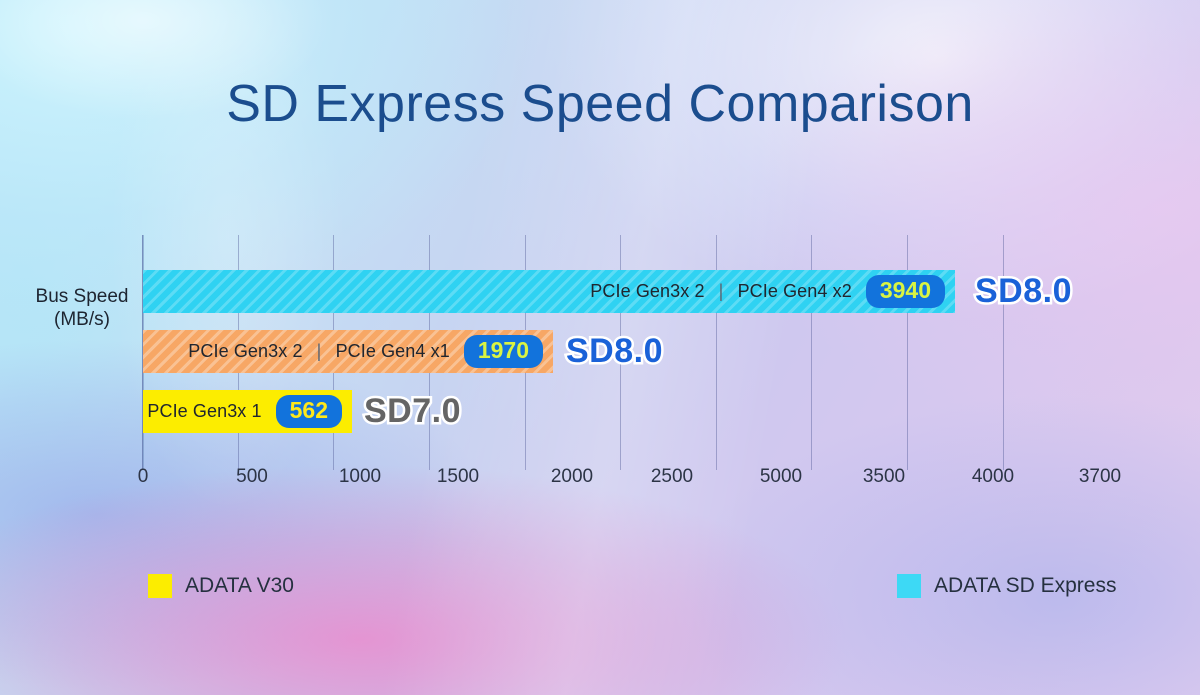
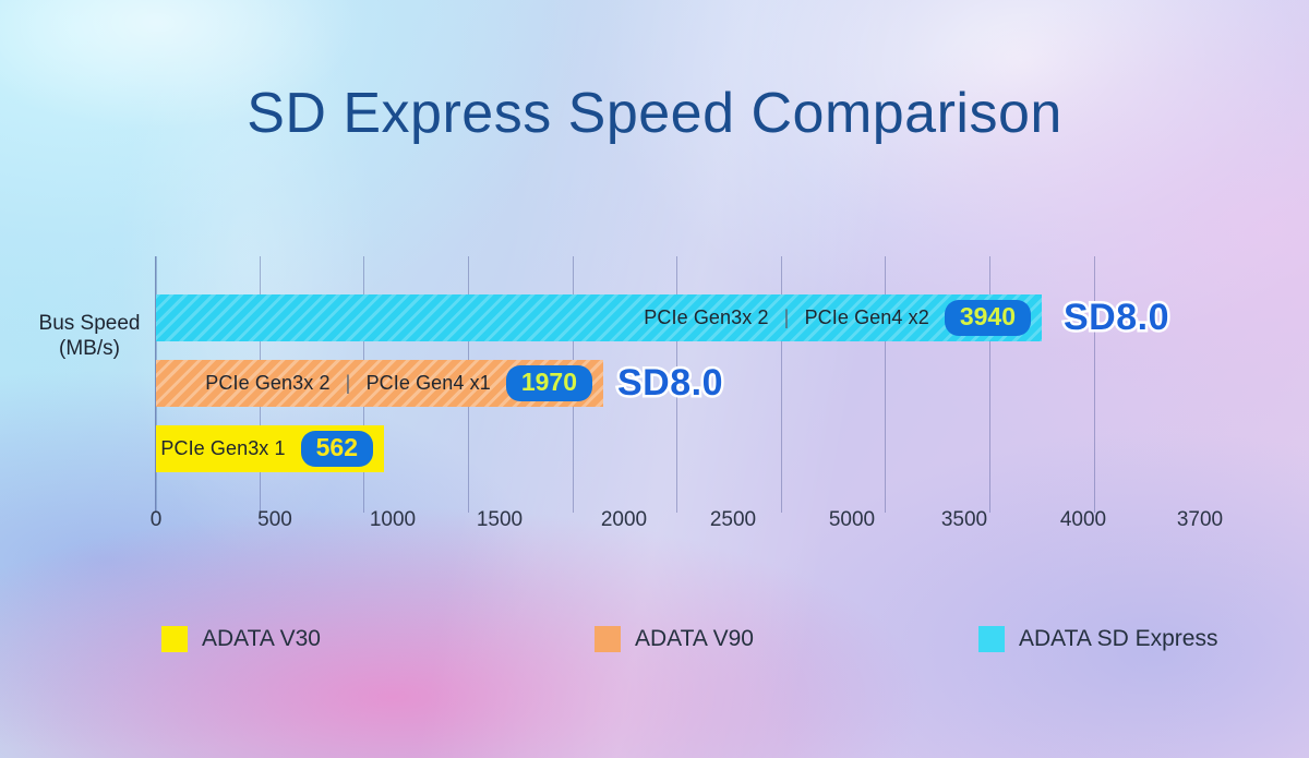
  SD Express Speed Comparison
  0
  500
  1000
  1500
  2000
  2500
  5000
  3500
  4000
  3700
  Bus Speed
  (MB/s)
  PCIe Gen3x 2 | PCIe Gen4 x2
  3940
  SD8.0
  PCIe Gen3x 2 | PCIe Gen4 x1
  1970
  SD8.0
  PCIe Gen3x 1
  562
- SD7.0
  ADATA V30
+ ADATA V90
  ADATA SD Express
